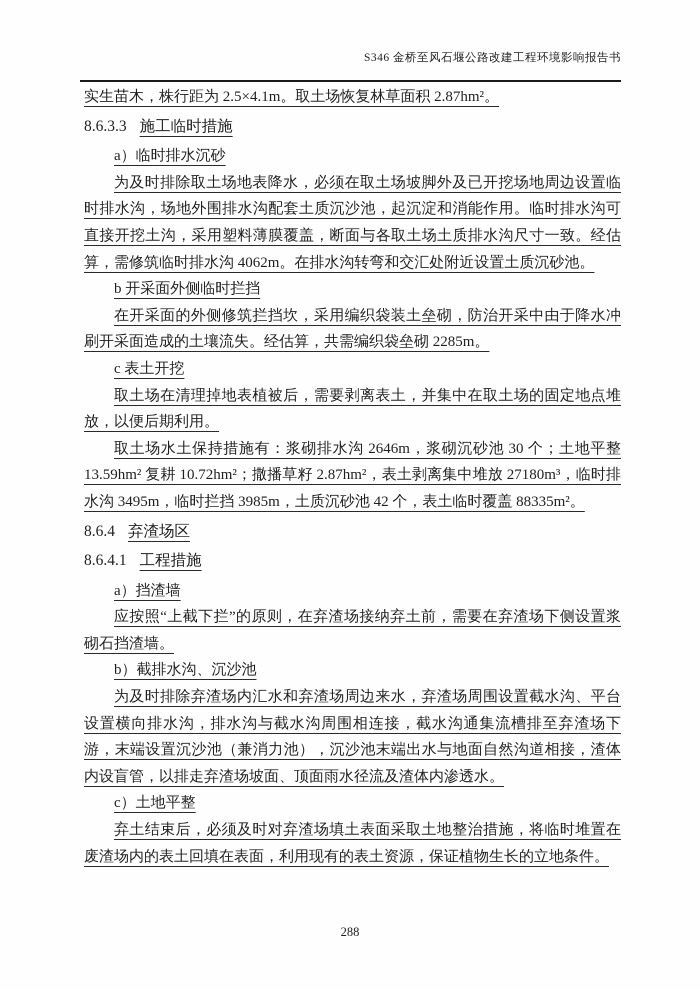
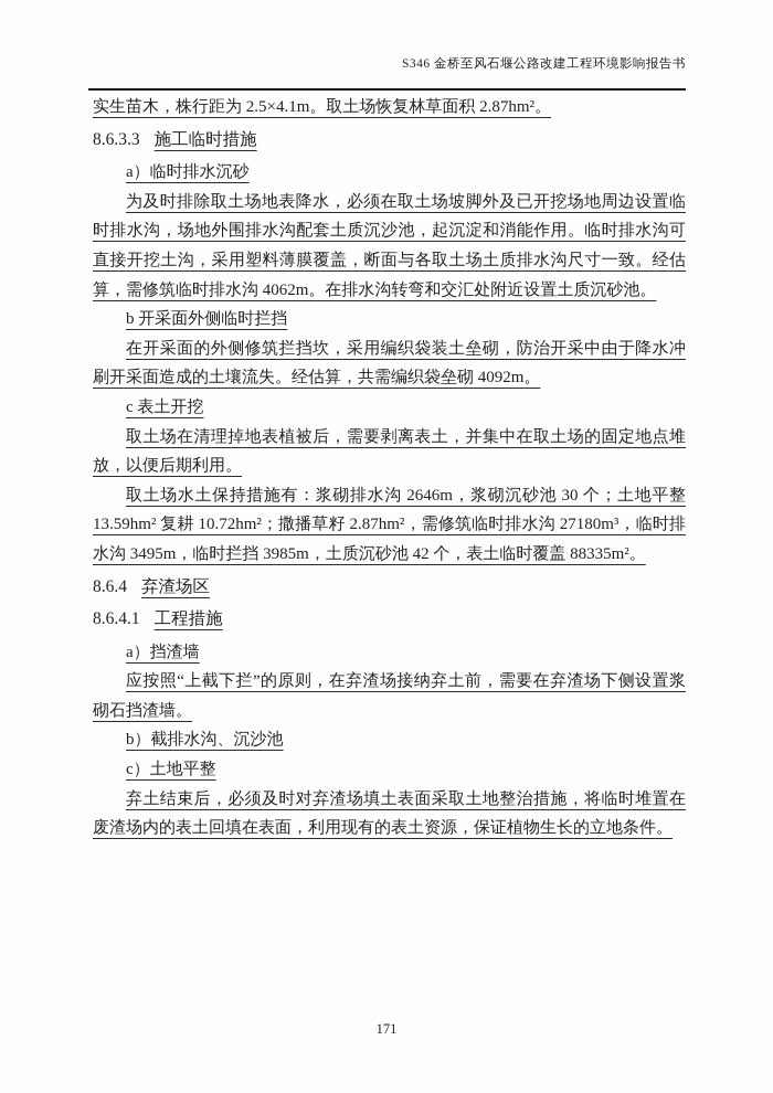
  S346 金桥至风石堰公路改建工程环境影响报告书
  实生苗木，株行距为 2.5×4.1m。取土场恢复林草面积 2.87hm²。
  8.6.3.3 施工临时措施
  a）临时排水沉砂
  为及时排除取土场地表降水，必须在取土场坡脚外及已开挖场地周边设置临时排水沟，场地外围排水沟配套土质沉沙池，起沉淀和消能作用。临时排水沟可直接开挖土沟，采用塑料薄膜覆盖，断面与各取土场土质排水沟尺寸一致。经估算，需修筑临时排水沟 4062m。在排水沟转弯和交汇处附近设置土质沉砂池。
  b 开采面外侧临时拦挡
- 在开采面的外侧修筑拦挡坎，采用编织袋装土垒砌，防治开采中由于降水冲刷开采面造成的土壤流失。经估算，共需编织袋垒砌 2285m。
+ 在开采面的外侧修筑拦挡坎，采用编织袋装土垒砌，防治开采中由于降水冲刷开采面造成的土壤流失。经估算，共需编织袋垒砌 4092m。
  c 表土开挖
  取土场在清理掉地表植被后，需要剥离表土，并集中在取土场的固定地点堆放，以便后期利用。
- 取土场水土保持措施有：浆砌排水沟 2646m，浆砌沉砂池 30 个；土地平整 13.59hm² 复耕 10.72hm²；撒播草籽 2.87hm²，表土剥离集中堆放 27180m³，临时排水沟 3495m，临时拦挡 3985m，土质沉砂池 42 个，表土临时覆盖 88335m²。
+ 取土场水土保持措施有：浆砌排水沟 2646m，浆砌沉砂池 30 个；土地平整 13.59hm² 复耕 10.72hm²；撒播草籽 2.87hm²，需修筑临时排水沟 27180m³，临时排水沟 3495m，临时拦挡 3985m，土质沉砂池 42 个，表土临时覆盖 88335m²。
  8.6.4 弃渣场区
  8.6.4.1 工程措施
  a）挡渣墙
  应按照“上截下拦”的原则，在弃渣场接纳弃土前，需要在弃渣场下侧设置浆砌石挡渣墙。
  b）截排水沟、沉沙池
- 为及时排除弃渣场内汇水和弃渣场周边来水，弃渣场周围设置截水沟、平台设置横向排水沟，排水沟与截水沟周围相连接，截水沟通集流槽排至弃渣场下游，末端设置沉沙池（兼消力池），沉沙池末端出水与地面自然沟道相接，渣体内设盲管，以排走弃渣场坡面、顶面雨水径流及渣体内渗透水。
  c）土地平整
  弃土结束后，必须及时对弃渣场填土表面采取土地整治措施，将临时堆置在废渣场内的表土回填在表面，利用现有的表土资源，保证植物生长的立地条件。
- 288
+ 171
